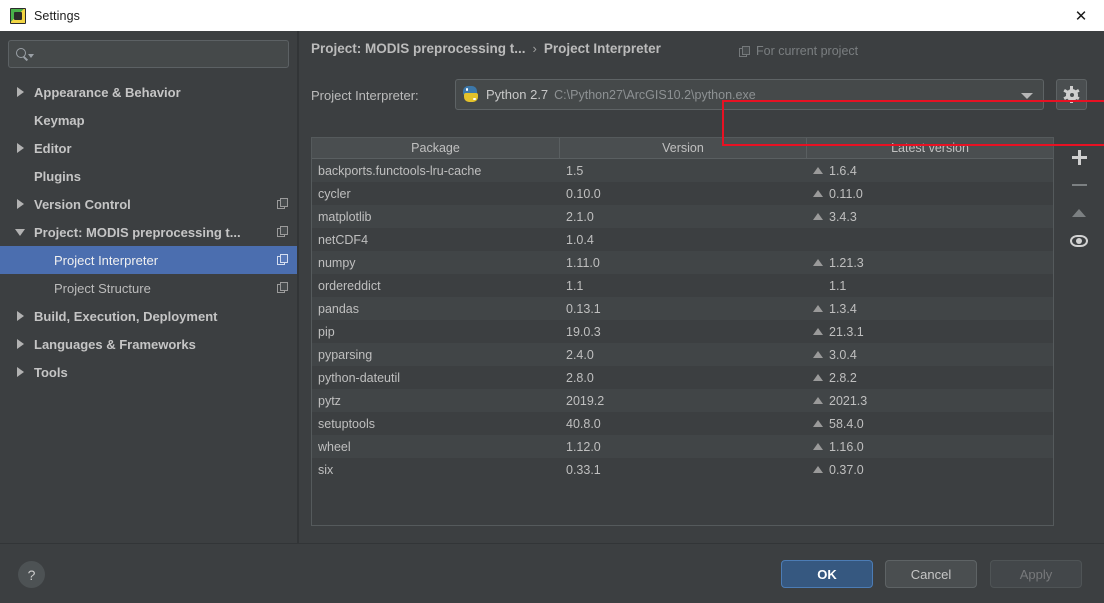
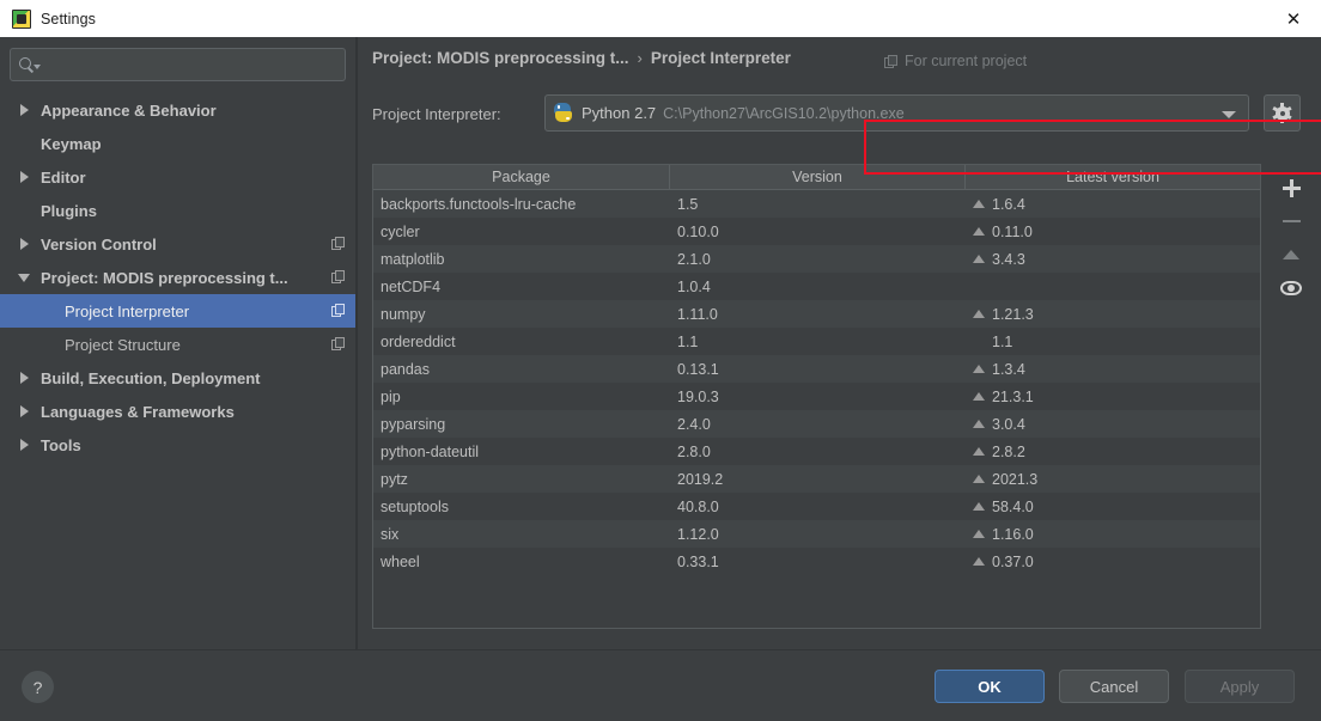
  Settings
  ✕
  Appearance & Behavior
  Keymap
  Editor
  Plugins
  Version Control
  Project: MODIS preprocessing t...
  Project Interpreter
  Project Structure
  Build, Execution, Deployment
  Languages & Frameworks
  Tools
  Project: MODIS preprocessing t...
  ›
  Project Interpreter
  For current project
  Project Interpreter:
  Python 2.7
  C:\Python27\ArcGIS10.2\python.exe
  Package
  Version
  Latest version
  backports.functools-lru-cache
  1.5
  1.6.4
  cycler
  0.10.0
  0.11.0
  matplotlib
  2.1.0
  3.4.3
  netCDF4
  1.0.4
  numpy
  1.11.0
  1.21.3
  ordereddict
  1.1
  1.1
  pandas
  0.13.1
  1.3.4
  pip
  19.0.3
  21.3.1
  pyparsing
  2.4.0
  3.0.4
  python-dateutil
  2.8.0
  2.8.2
  pytz
  2019.2
  2021.3
  setuptools
  40.8.0
  58.4.0
- wheel
+ six
  1.12.0
  1.16.0
- six
+ wheel
  0.33.1
  0.37.0
  ?
  OK
  Cancel
  Apply
